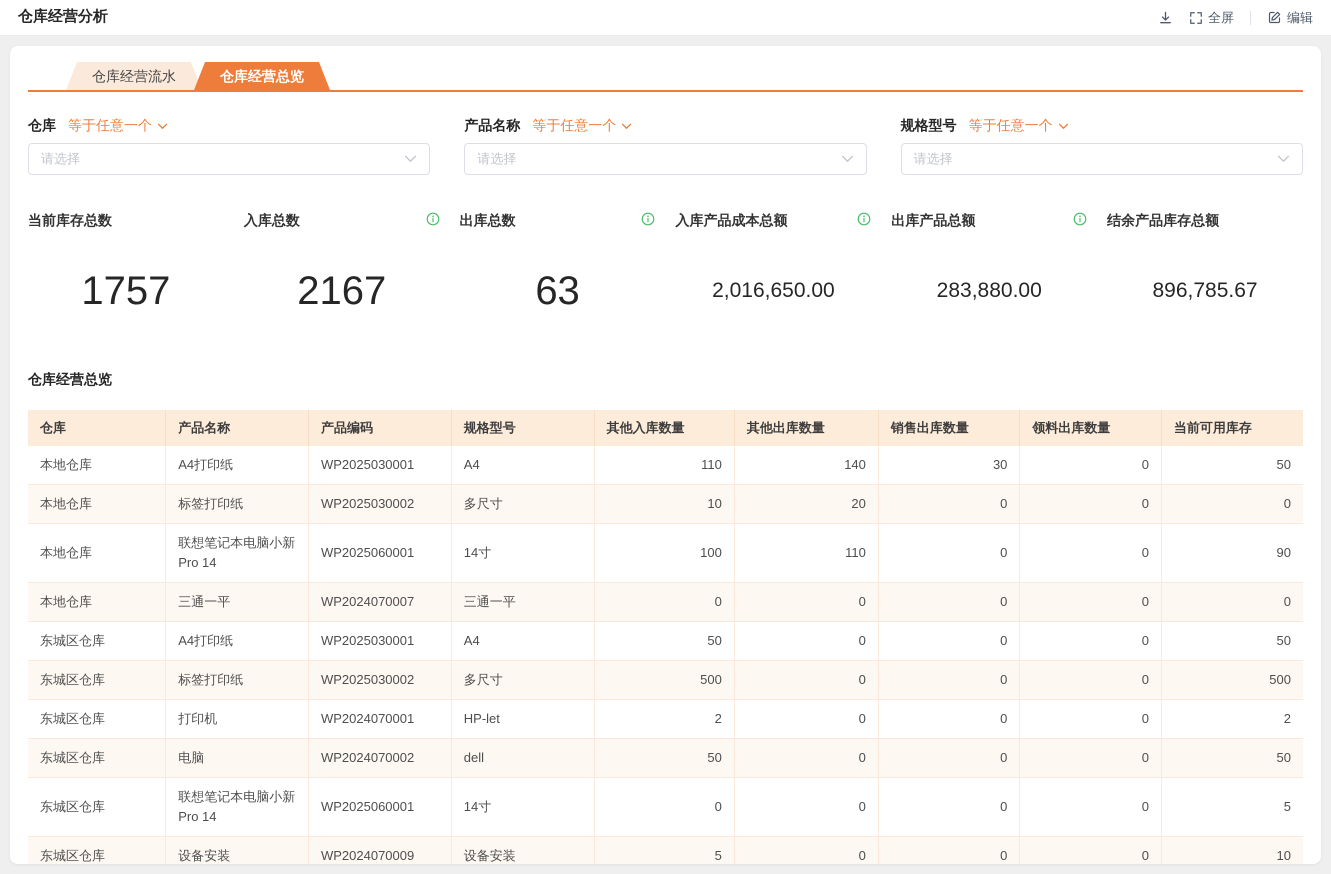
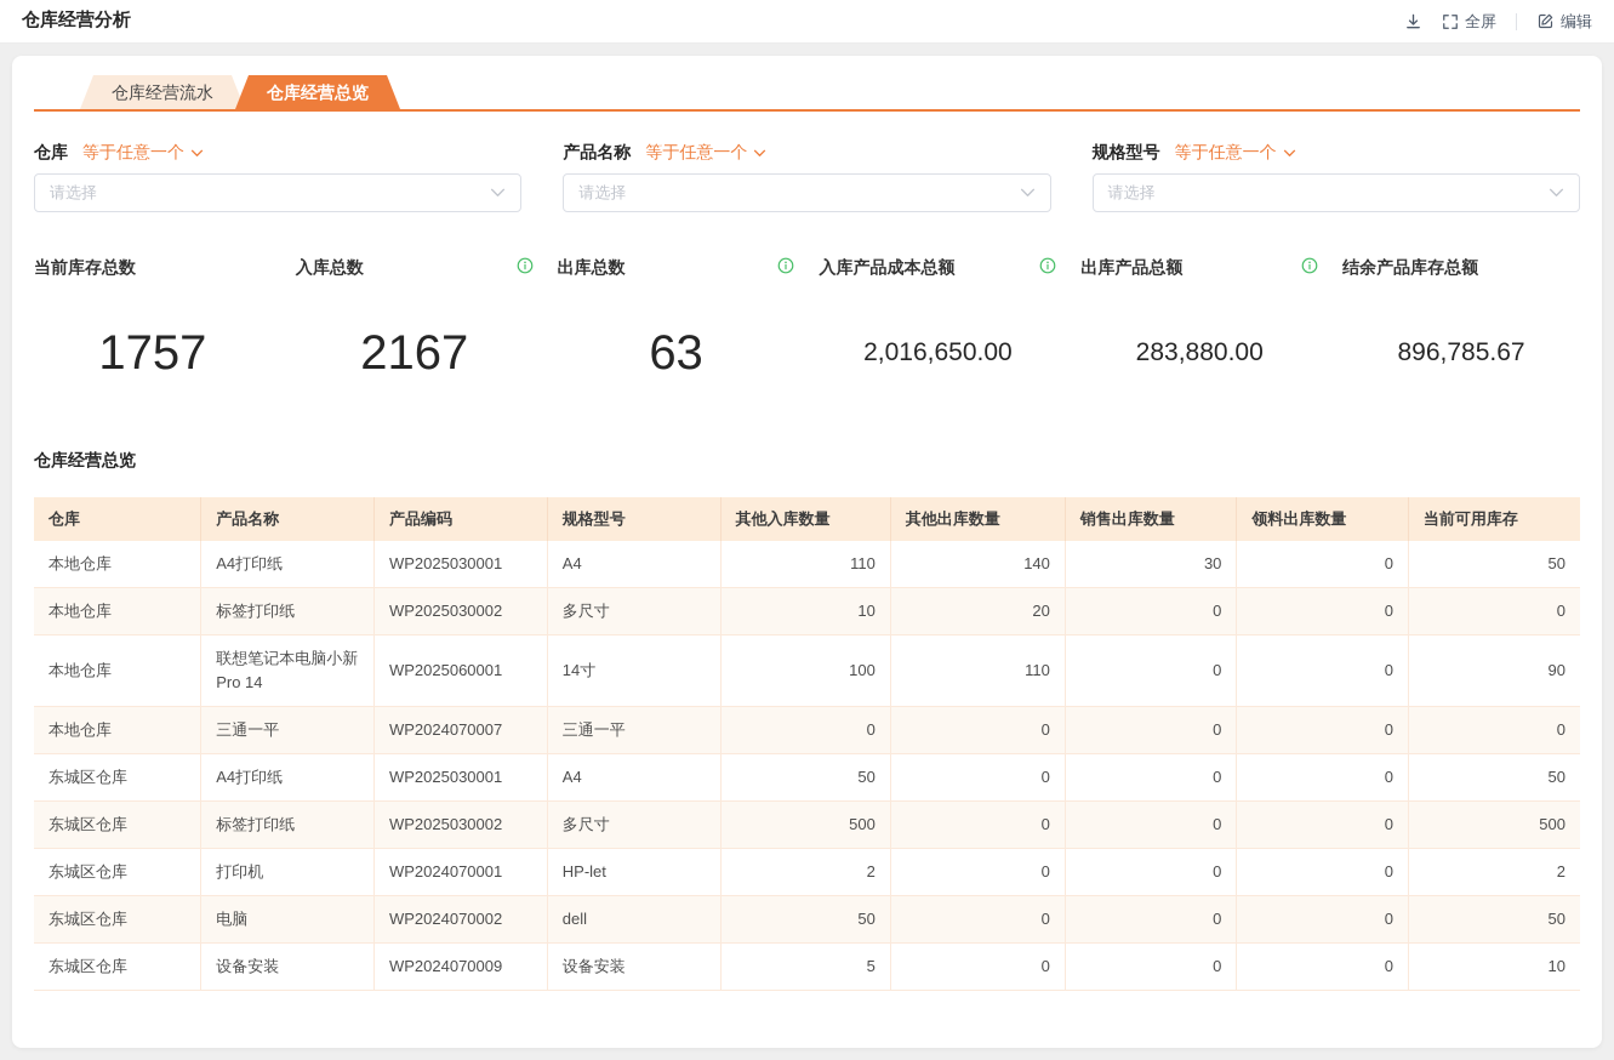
  仓库经营分析
  全屏
  编辑
  仓库经营流水
  仓库经营总览
  仓库
  等于任意一个
  请选择
  产品名称
  等于任意一个
  请选择
  规格型号
  等于任意一个
  请选择
  当前库存总数
  1757
  入库总数
  2167
  出库总数
  63
  入库产品成本总额
  2,016,650.00
  出库产品总额
  283,880.00
  结余产品库存总额
  896,785.67
  仓库经营总览
  仓库	产品名称	产品编码	规格型号	其他入库数量	其他出库数量	销售出库数量	领料出库数量	当前可用库存
  本地仓库	A4打印纸	WP2025030001	A4	110	140	30	0	50
  本地仓库	标签打印纸	WP2025030002	多尺寸	10	20	0	0	0
  本地仓库	联想笔记本电脑小新Pro 14	WP2025060001	14寸	100	110	0	0	90
  本地仓库	三通一平	WP2024070007	三通一平	0	0	0	0	0
  东城区仓库	A4打印纸	WP2025030001	A4	50	0	0	0	50
  东城区仓库	标签打印纸	WP2025030002	多尺寸	500	0	0	0	500
  东城区仓库	打印机	WP2024070001	HP-let	2	0	0	0	2
  东城区仓库	电脑	WP2024070002	dell	50	0	0	0	50
- 东城区仓库	联想笔记本电脑小新Pro 14	WP2025060001	14寸	0	0	0	0	5
  东城区仓库	设备安装	WP2024070009	设备安装	5	0	0	0	10
